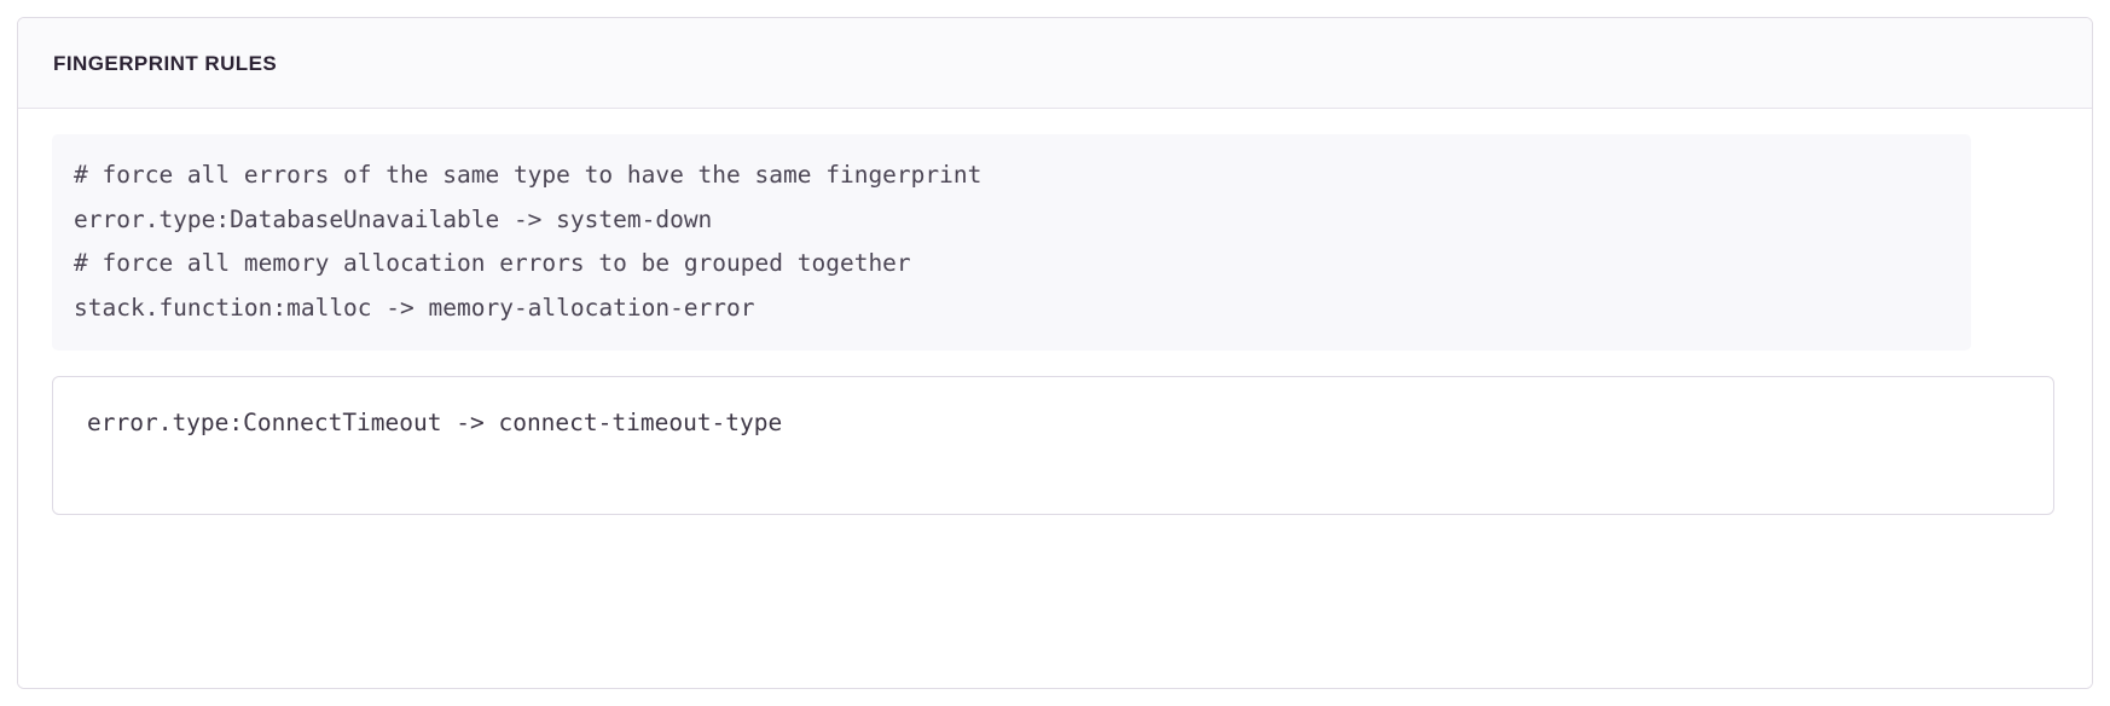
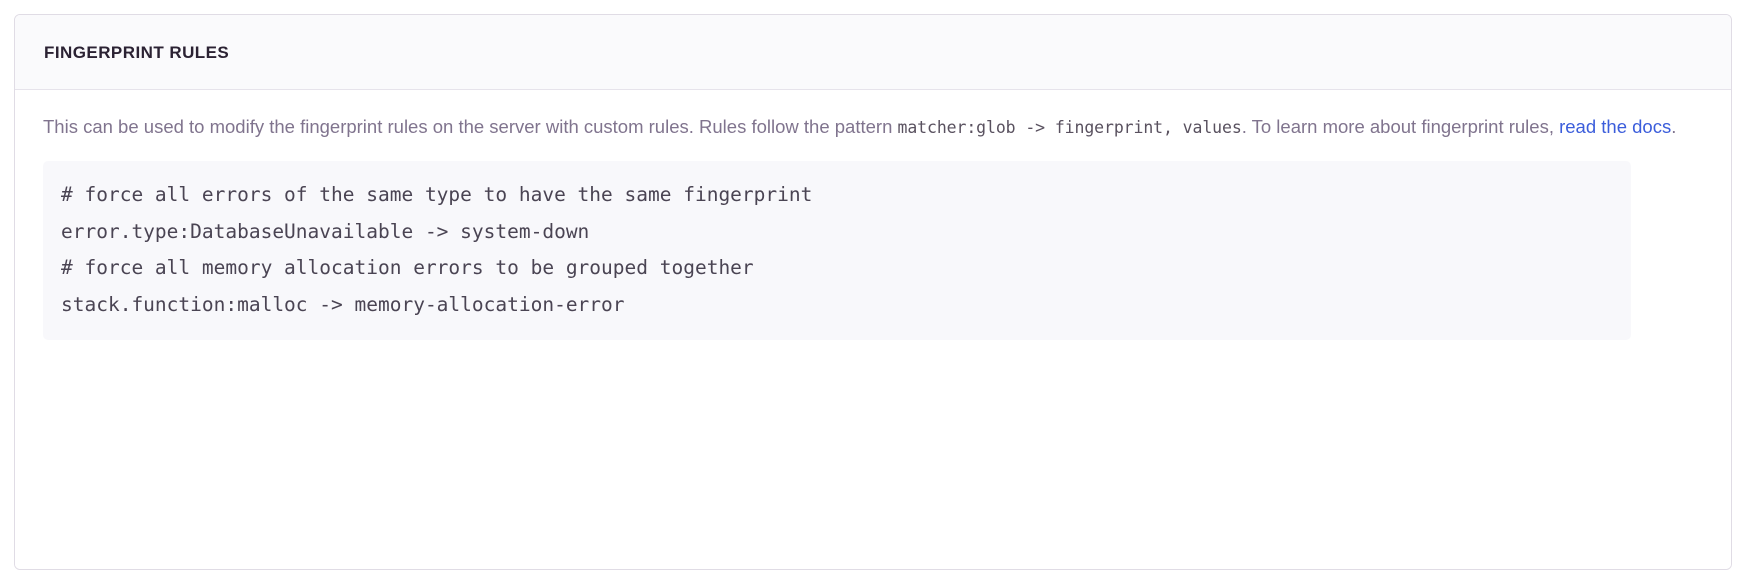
  FINGERPRINT RULES
+ This can be used to modify the fingerprint rules on the server with custom rules. Rules follow the pattern matcher:glob -> fingerprint, values. To learn more about fingerprint rules, read the docs.
  # force all errors of the same type to have the same fingerprint
  error.type:DatabaseUnavailable -> system-down
  # force all memory allocation errors to be grouped together
  stack.function:malloc -> memory-allocation-error
- error.type:ConnectTimeout -> connect-timeout-type
